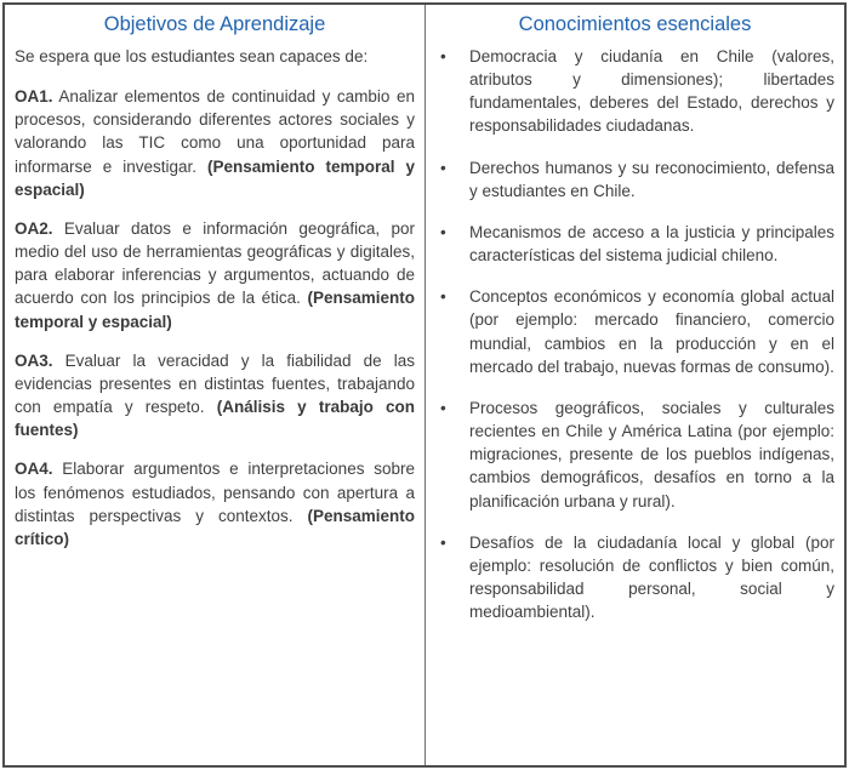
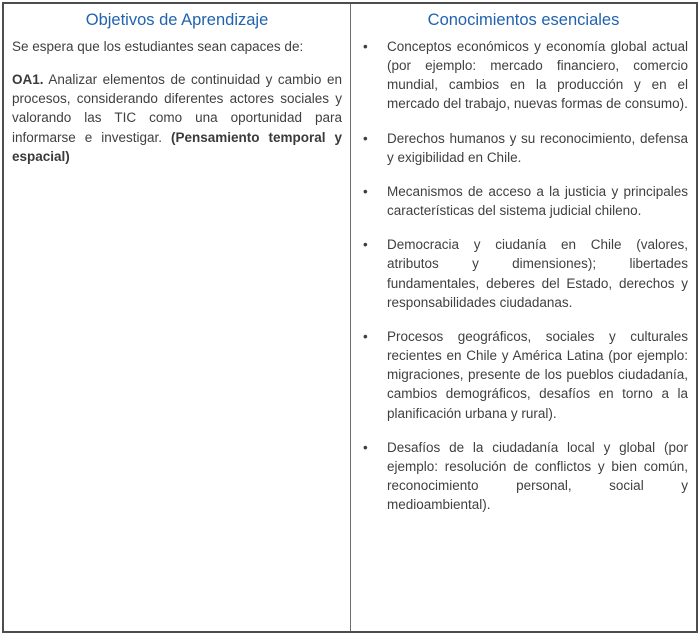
  Objetivos de Aprendizaje
  Se espera que los estudiantes sean capaces de:
  OA1. Analizar elementos de continuidad y cambio en procesos, considerando diferentes actores sociales y valorando las TIC como una oportunidad para informarse e investigar. (Pensamiento temporal y espacial)
- OA2. Evaluar datos e información geográfica, por medio del uso de herramientas geográficas y digitales, para elaborar inferencias y argumentos, actuando de acuerdo con los principios de la ética. (Pensamiento temporal y espacial)
- OA3. Evaluar la veracidad y la fiabilidad de las evidencias presentes en distintas fuentes, trabajando con empatía y respeto. (Análisis y trabajo con fuentes)
- OA4. Elaborar argumentos e interpretaciones sobre los fenómenos estudiados, pensando con apertura a distintas perspectivas y contextos. (Pensamiento crítico)
  Conocimientos esenciales
  •
- Democracia y ciudanía en Chile (valores, atributos y dimensiones); libertades fundamentales, deberes del Estado, derechos y responsabilidades ciudadanas.
+ Conceptos económicos y economía global actual (por ejemplo: mercado financiero, comercio mundial, cambios en la producción y en el mercado del trabajo, nuevas formas de consumo).
  •
- Derechos humanos y su reconocimiento, defensa y estudiantes en Chile.
+ Derechos humanos y su reconocimiento, defensa y exigibilidad en Chile.
  •
  Mecanismos de acceso a la justicia y principales características del sistema judicial chileno.
  •
- Conceptos económicos y economía global actual (por ejemplo: mercado financiero, comercio mundial, cambios en la producción y en el mercado del trabajo, nuevas formas de consumo).
+ Democracia y ciudanía en Chile (valores, atributos y dimensiones); libertades fundamentales, deberes del Estado, derechos y responsabilidades ciudadanas.
  •
- Procesos geográficos, sociales y culturales recientes en Chile y América Latina (por ejemplo: migraciones, presente de los pueblos indígenas, cambios demográficos, desafíos en torno a la planificación urbana y rural).
+ Procesos geográficos, sociales y culturales recientes en Chile y América Latina (por ejemplo: migraciones, presente de los pueblos ciudadanía, cambios demográficos, desafíos en torno a la planificación urbana y rural).
  •
- Desafíos de la ciudadanía local y global (por ejemplo: resolución de conflictos y bien común, responsabilidad personal, social y medioambiental).
+ Desafíos de la ciudadanía local y global (por ejemplo: resolución de conflictos y bien común, reconocimiento personal, social y medioambiental).
